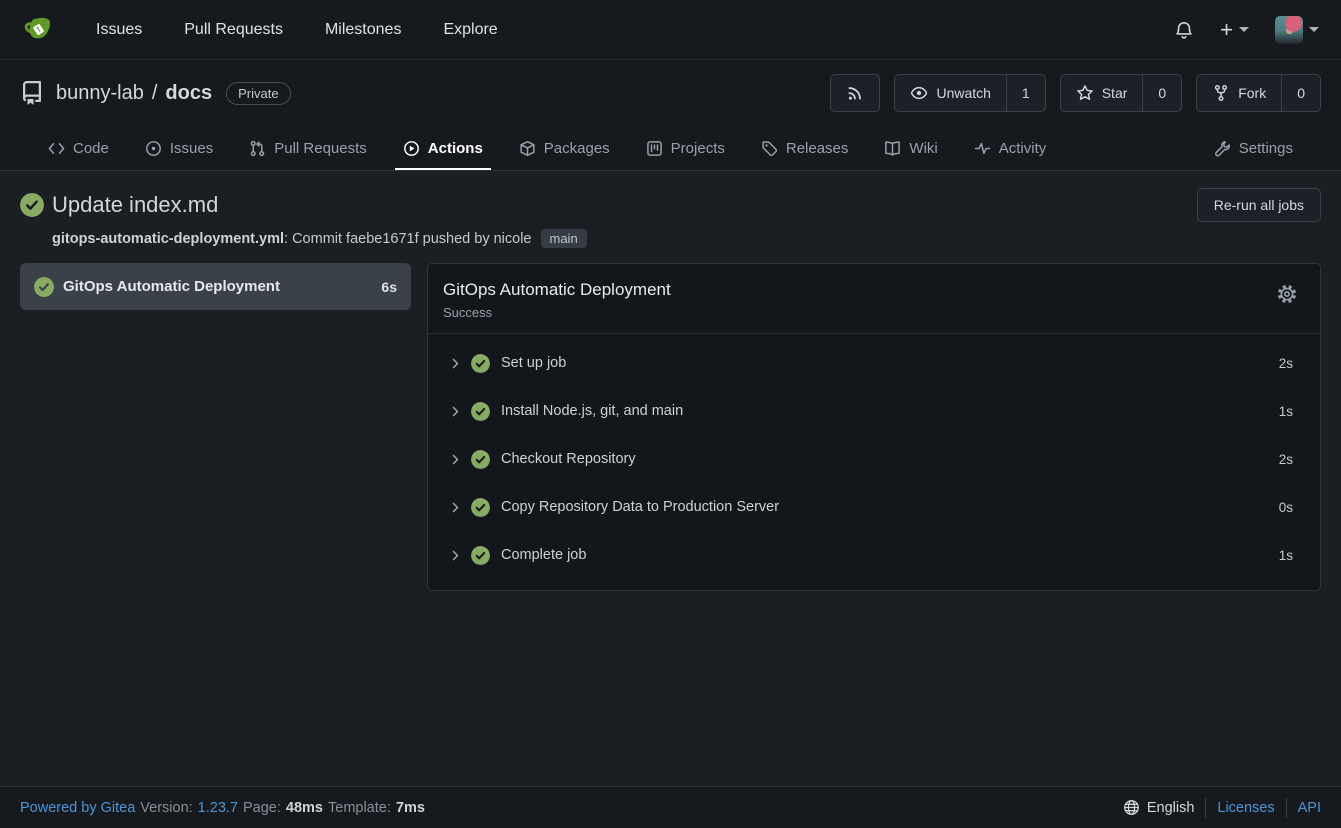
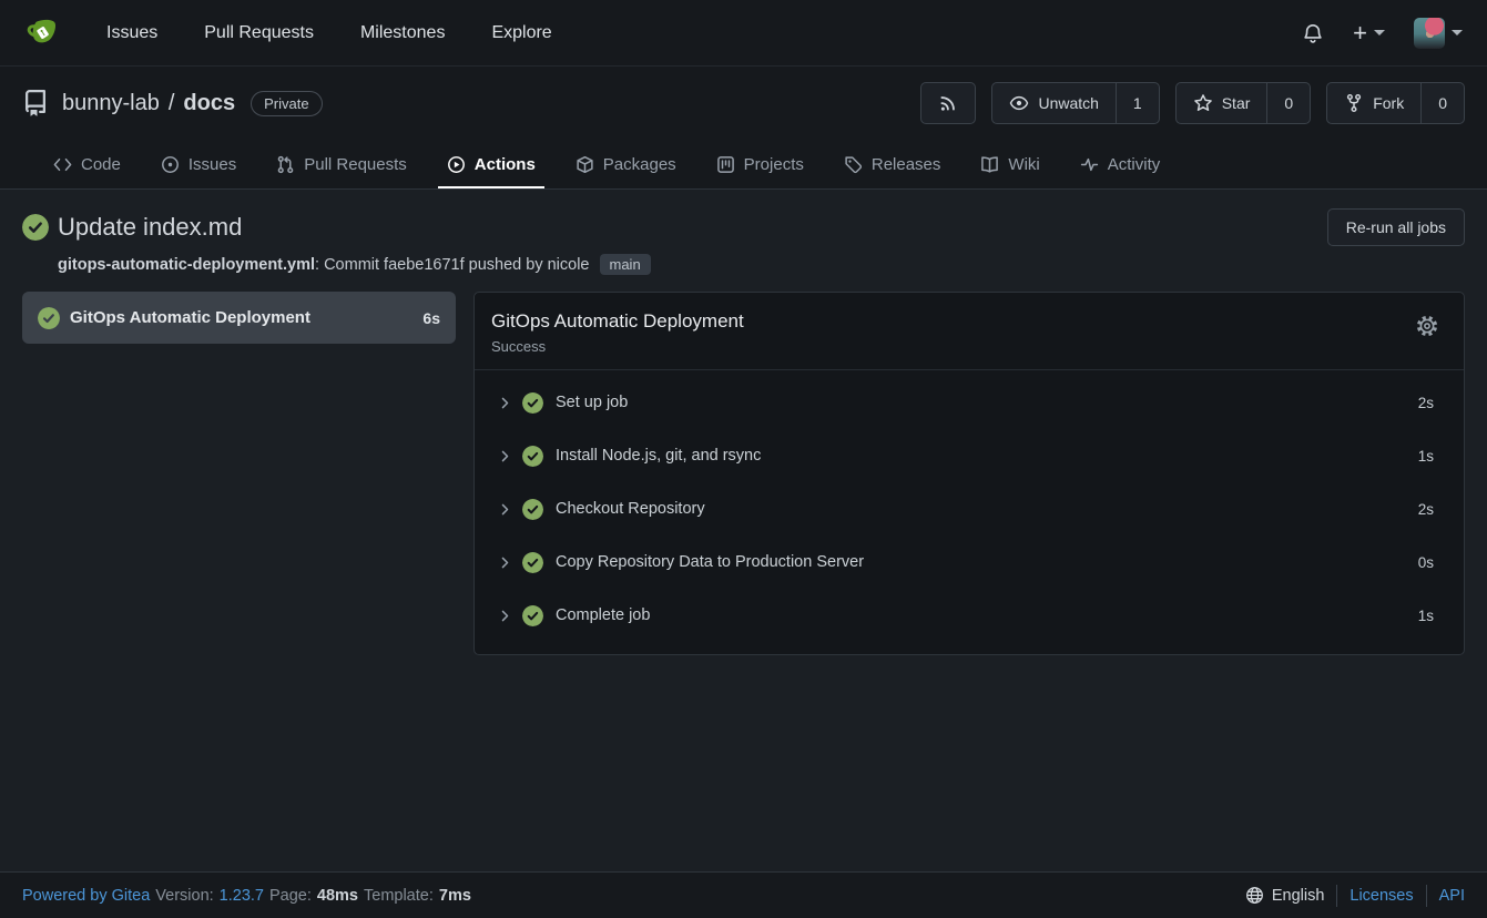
  Issues
  Pull Requests
  Milestones
  Explore
  +
  bunny-lab
  /
  docs
  Private
  Unwatch
  1
  Star
  0
  Fork
  0
  Code
  Issues
  Pull Requests
  Actions
  Packages
  Projects
  Releases
  Wiki
  Activity
- Settings
  Update index.md
  Re-run all jobs
  gitops-automatic-deployment.yml
  : Commit faebe1671f pushed by nicole
  main
  GitOps Automatic Deployment
  6s
  GitOps Automatic Deployment
  Success
  Set up job
  2s
- Install Node.js, git, and main
+ Install Node.js, git, and rsync
  1s
  Checkout Repository
  2s
  Copy Repository Data to Production Server
  0s
  Complete job
  1s
  Powered by Gitea
  Version:
  1.23.7
  Page:
  48ms
  Template:
  7ms
  English
  Licenses
  API
